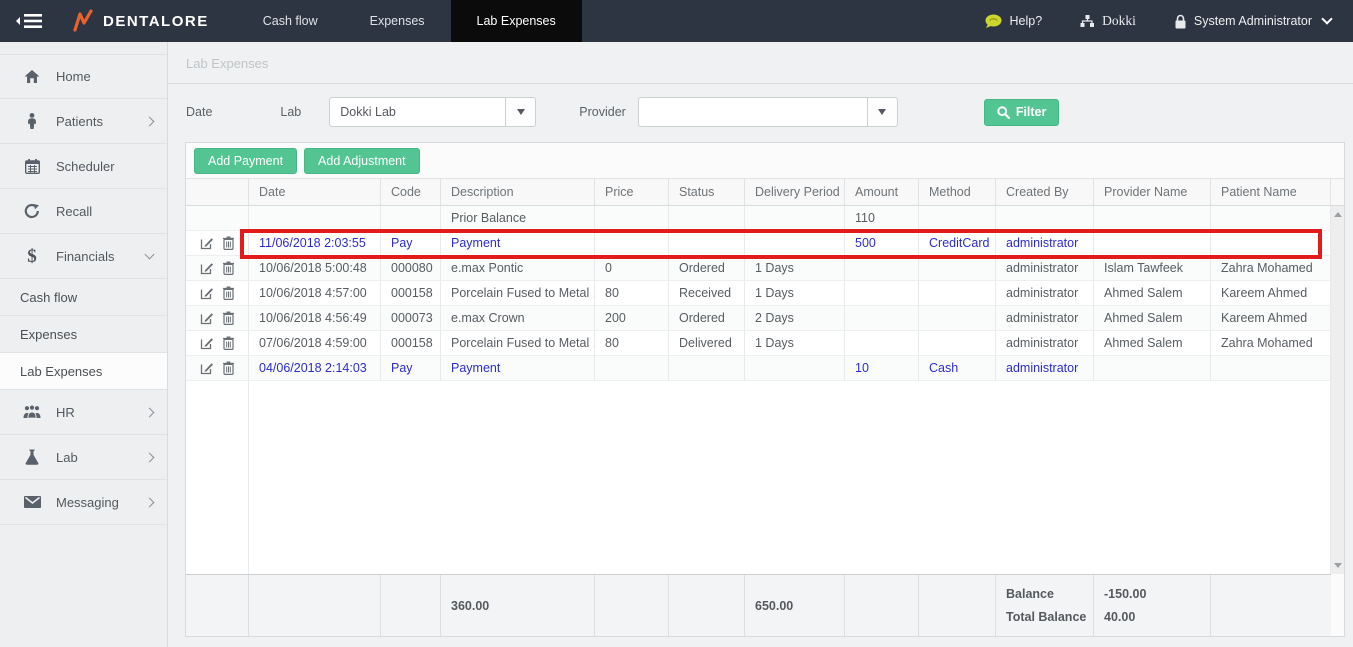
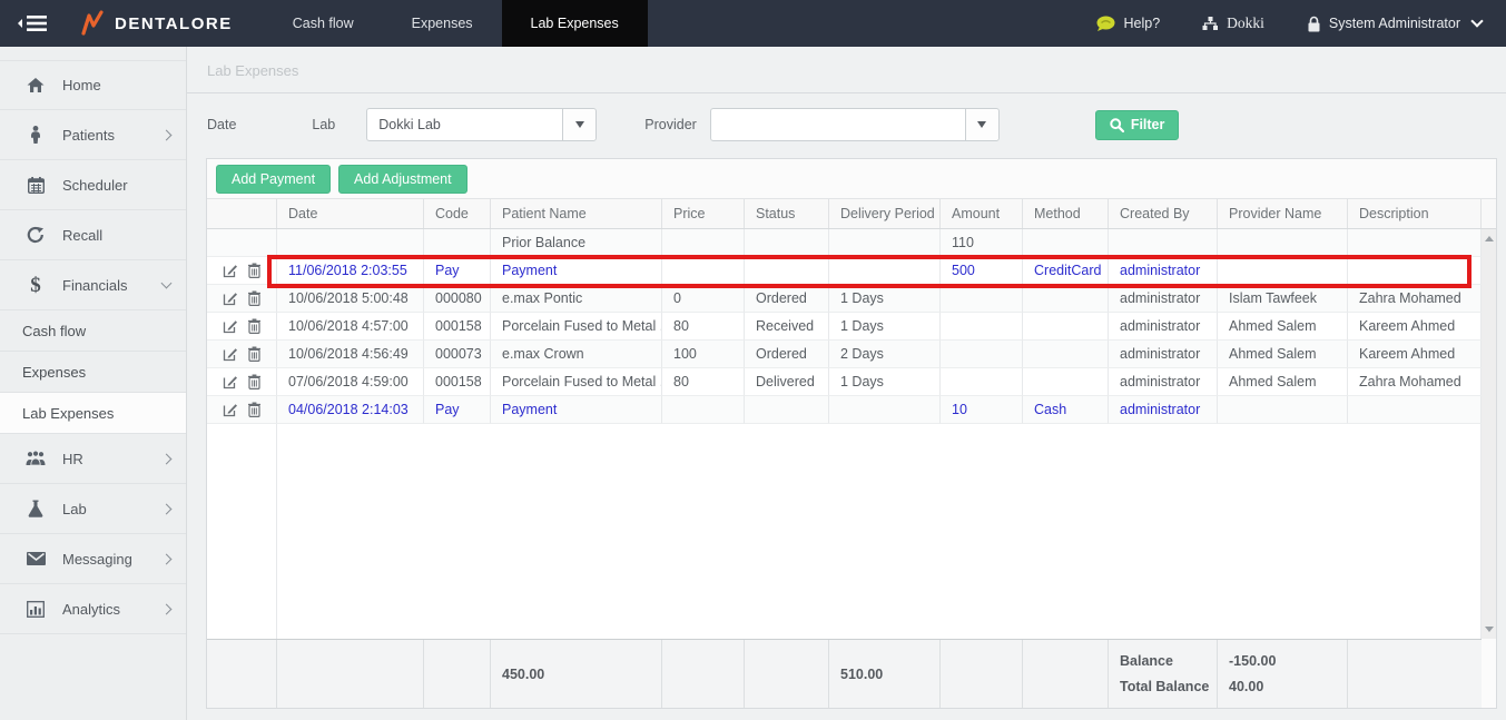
  DENTALORE
  Cash flow
  Expenses
  Lab Expenses
  Help?
  Dokki
  System Administrator
  Home
  Patients
  Scheduler
  Recall
  $
  Financials
  Cash flow
  Expenses
  Lab Expenses
  HR
  Lab
  Messaging
+ Analytics
  Lab Expenses
  Date
  Lab
  Dokki Lab
  Provider
  Filter
  Add Payment
  Add Adjustment
  Date
  Code
- Description
+ Patient Name
  Price
  Status
  Delivery Period
  Amount
  Method
  Created By
  Provider Name
- Patient Name
+ Description
  Prior Balance
  110
  11/06/2018 2:03:55
  Pay
  Payment
  500
  CreditCard
  administrator
  10/06/2018 5:00:48
  000080
  e.max Pontic
  0
  Ordered
  1 Days
  administrator
  Islam Tawfeek
  Zahra Mohamed
  10/06/2018 4:57:00
  000158
  Porcelain Fused to Metal .
  80
  Received
  1 Days
  administrator
  Ahmed Salem
  Kareem Ahmed
  10/06/2018 4:56:49
  000073
  e.max Crown
- 200
+ 100
  Ordered
  2 Days
  administrator
  Ahmed Salem
  Kareem Ahmed
  07/06/2018 4:59:00
  000158
  Porcelain Fused to Metal .
  80
  Delivered
  1 Days
  administrator
  Ahmed Salem
  Zahra Mohamed
  04/06/2018 2:14:03
  Pay
  Payment
  10
  Cash
  administrator
- 360.00
+ 450.00
- 650.00
+ 510.00
  Balance
  Total Balance
  -150.00
  40.00
